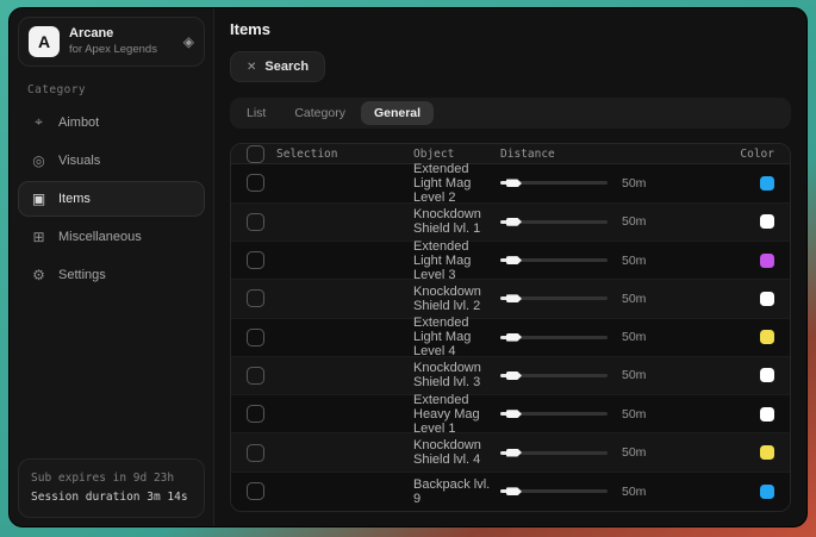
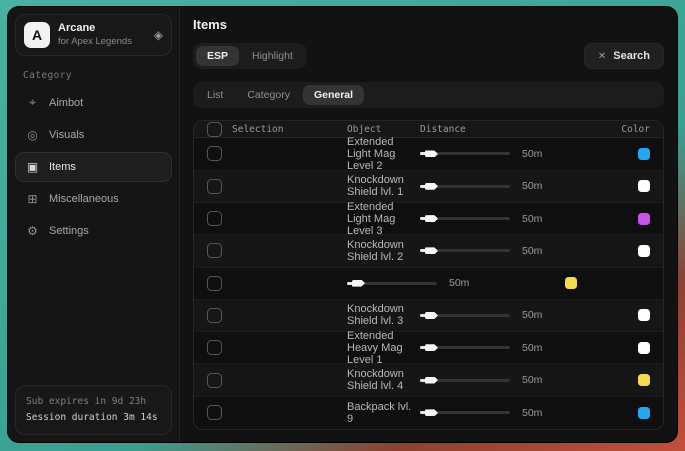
  A
  Arcane
  for Apex Legends
  ◈
  Category
  ⌖
  Aimbot
  ◎
  Visuals
  ▣
  Items
  ⊞
  Miscellaneous
  ⚙
  Settings
  Sub expires in 9d 23h
  Session duration 3m 14s
  Items
+ ESP
+ Highlight
  ✕
  Search
  List
  Category
  General
  Selection
  Object
  Distance
  Color
  Extended Light Mag Level 2
  50m
  Knockdown Shield lvl. 1
  50m
  Extended Light Mag Level 3
  50m
  Knockdown Shield lvl. 2
  50m
- Extended Light Mag Level 4
  50m
  Knockdown Shield lvl. 3
  50m
  Extended Heavy Mag Level 1
  50m
  Knockdown Shield lvl. 4
  50m
  Backpack lvl. 9
  50m
